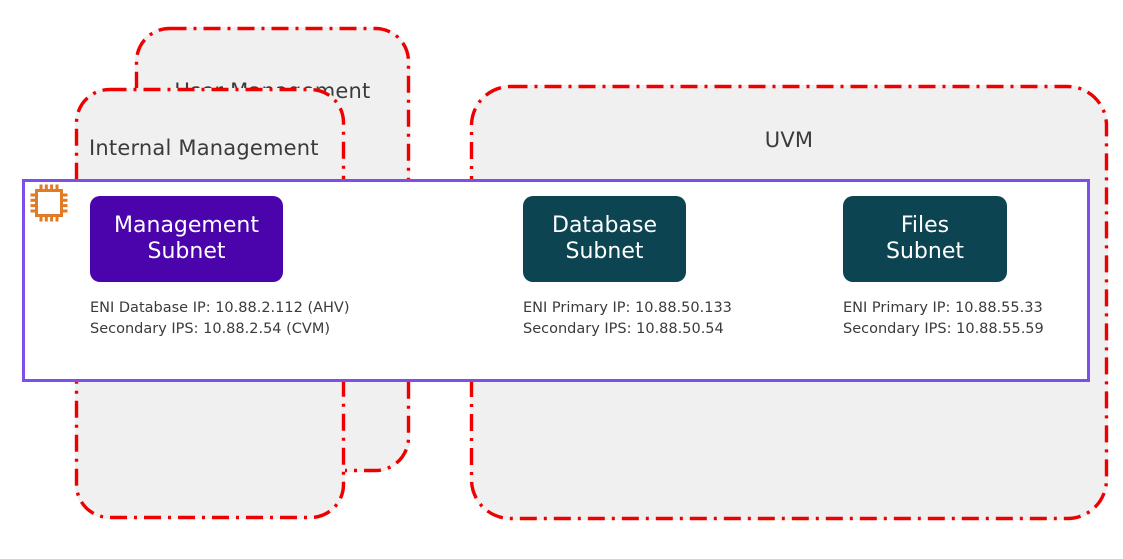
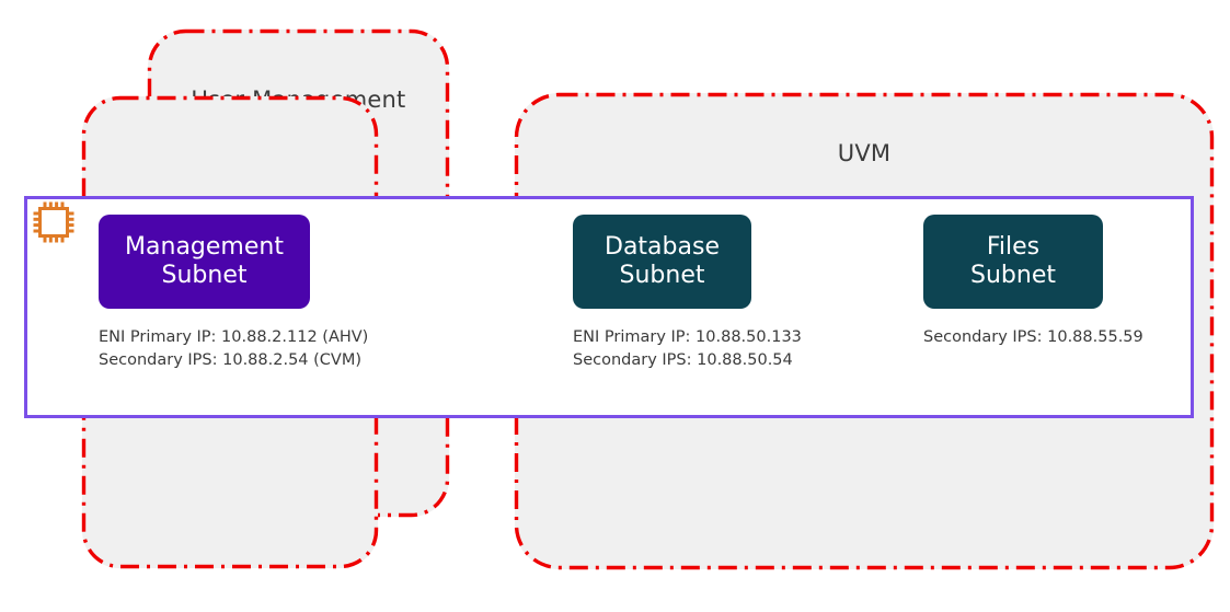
- Internal Management
  UVM
  Management
  Subnet
- ENI Database IP: 10.88.2.112 (AHV)
+ ENI Primary IP: 10.88.2.112 (AHV)
  Secondary IPS: 10.88.2.54 (CVM)
  Database
  Subnet
  ENI Primary IP: 10.88.50.133
  Secondary IPS: 10.88.50.54
  Files
  Subnet
- ENI Primary IP: 10.88.55.33
  Secondary IPS: 10.88.55.59
